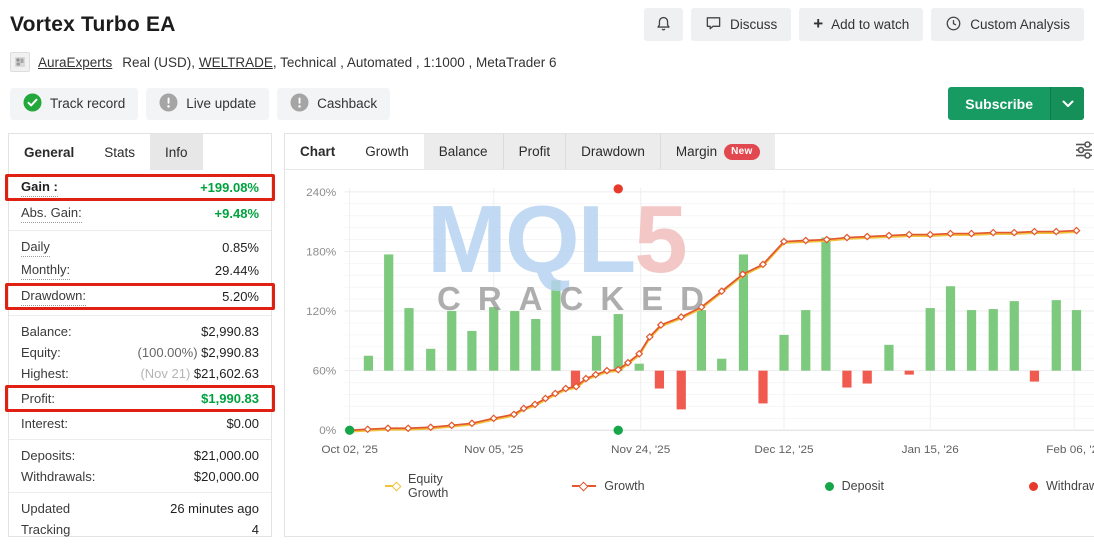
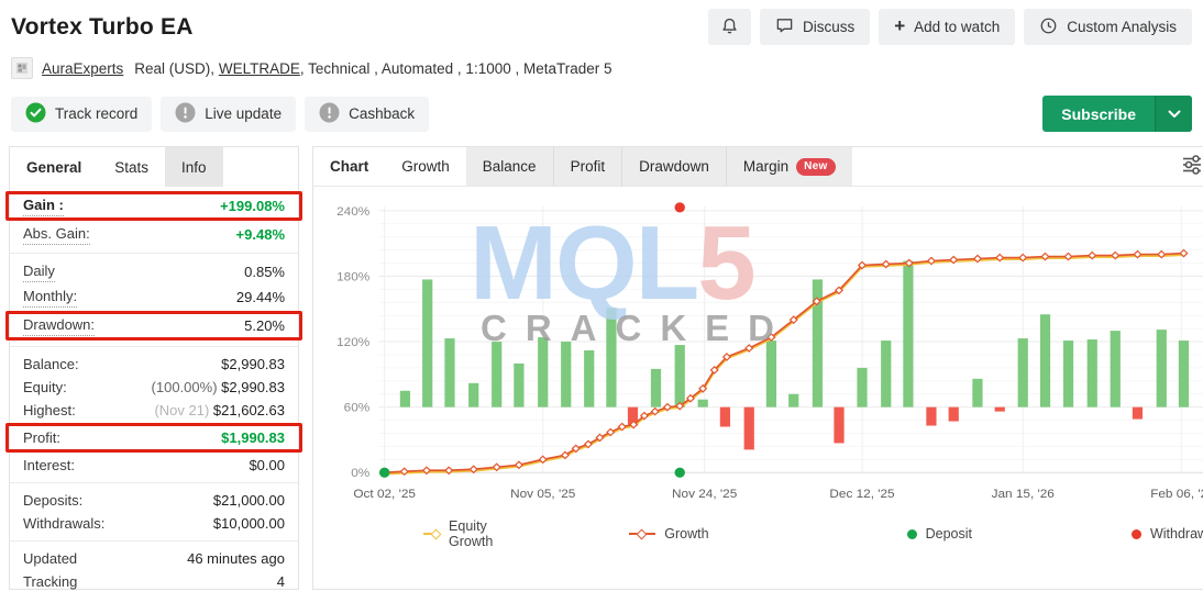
  Vortex Turbo EA
  Discuss
  +
  Add to watch
  Custom Analysis
  AuraExperts
  Real (USD),
  WELTRADE
- , Technical , Automated , 1:1000 , MetaTrader 6
+ , Technical , Automated , 1:1000 , MetaTrader 5
  Track record
  Live update
  Cashback
  Subscribe
  General
  Stats
  Info
  Gain :
  +199.08%
  Abs. Gain:
  +9.48%
  Daily
  0.85%
  Monthly:
  29.44%
  Drawdown:
  5.20%
  Balance:
  $2,990.83
  Equity:
  (100.00%) $2,990.83
  Highest:
  (Nov 21) $21,602.63
  Profit:
  $1,990.83
  Interest:
  $0.00
  Deposits:
  $21,000.00
  Withdrawals:
- $20,000.00
+ $10,000.00
  Updated
- 26 minutes ago
+ 46 minutes ago
  Tracking
  4
  Chart
  Growth
  Balance
  Profit
  Drawdown
  Margin
  New
  0%
  60%
  120%
  180%
  240%
  Oct 02, '25
  Nov 05, '25
  Nov 24, '25
  Dec 12, '25
  Jan 15, '26
  Feb 06, '
  MQL5
  CRACKED
  Equity Growth
  Growth
  Deposit
  Withdra
